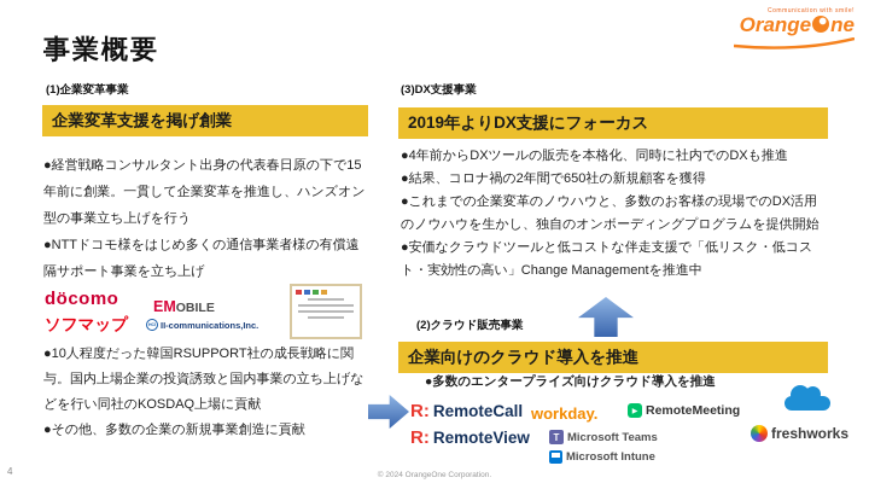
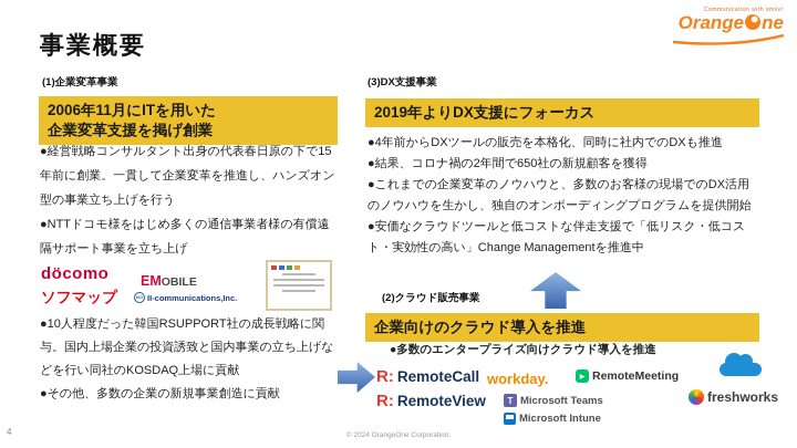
  事業概要
  Orange ne
  (1)企業変革事業
+ 2006年11月にITを用いた
  企業変革支援を掲げ創業
  ●経営戦略コンサルタント出身の代表春日原の下で15年前に創業。一貫して企業変革を推進し、ハンズオン型の事業立ち上げを行う
  ●NTTドコモ様をはじめ多くの通信事業者様の有償遠隔サポート事業を立ち上げ
  döcomo
  ソフマップ
  EMOBILE
  II-communications,Inc.
  ●10人程度だった韓国RSUPPORT社の成長戦略に関与。国内上場企業の投資誘致と国内事業の立ち上げなどを行い同社のKOSDAQ上場に貢献
  ●その他、多数の企業の新規事業創造に貢献
  (3)DX支援事業
  2019年よりDX支援にフォーカス
  ●4年前からDXツールの販売を本格化、同時に社内でのDXも推進
  ●結果、コロナ禍の2年間で650社の新規顧客を獲得
  ●これまでの企業変革のノウハウと、多数のお客様の現場でのDX活用のノウハウを生かし、独自のオンボーディングプログラムを提供開始
  ●安価なクラウドツールと低コストな伴走支援で「低リスク・低コスト・実効性の高い」Change Managementを推進中
  (2)クラウド販売事業
  企業向けのクラウド導入を推進
  ●多数のエンタープライズ向けクラウド導入を推進
  R:
  RemoteCall
  workday.
  RemoteMeeting
  R:
  RemoteView
  T
  Microsoft Teams
  freshworks
  Microsoft Intune
  4
